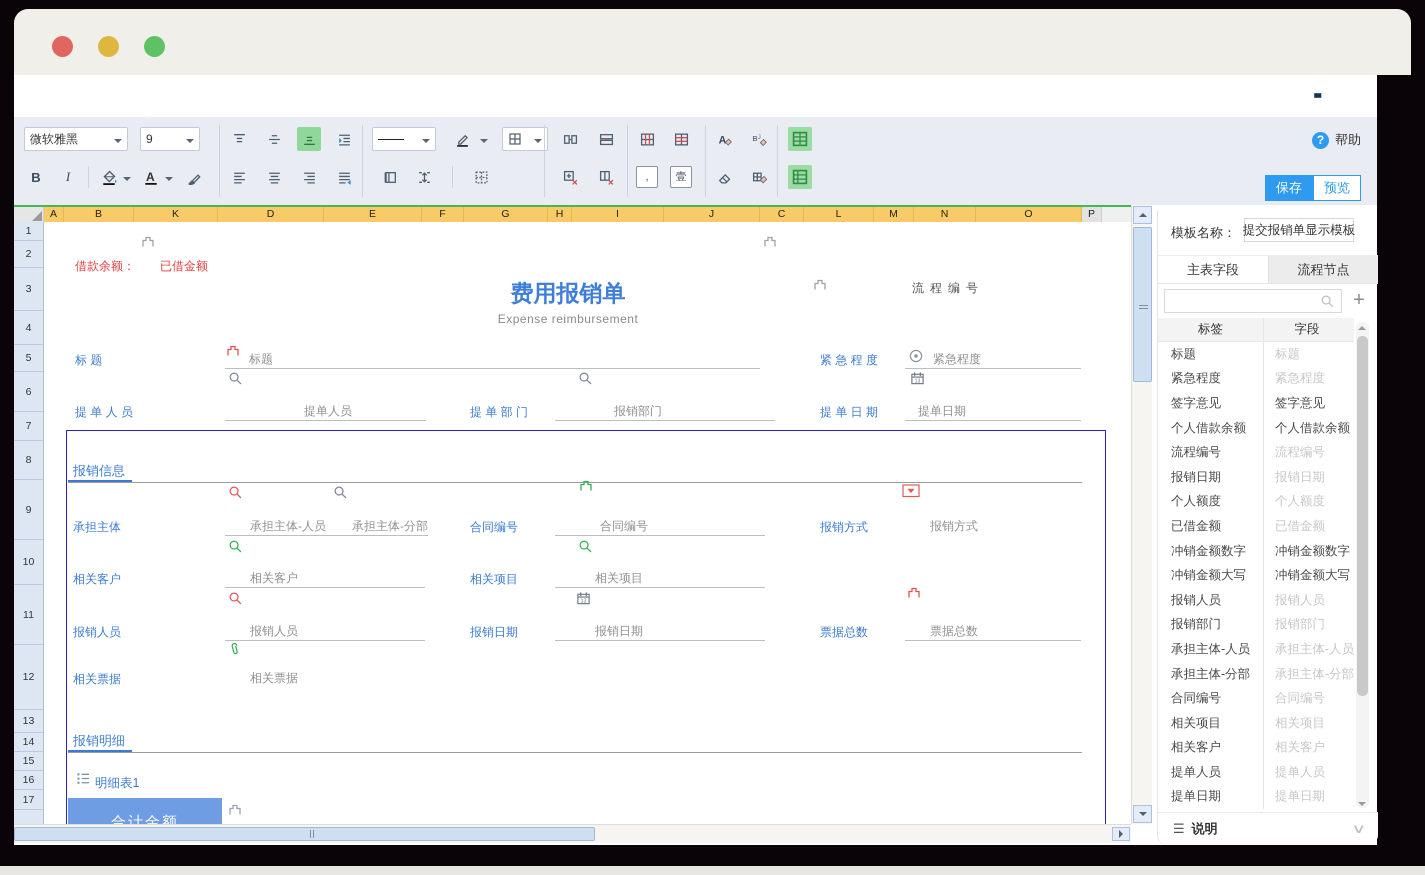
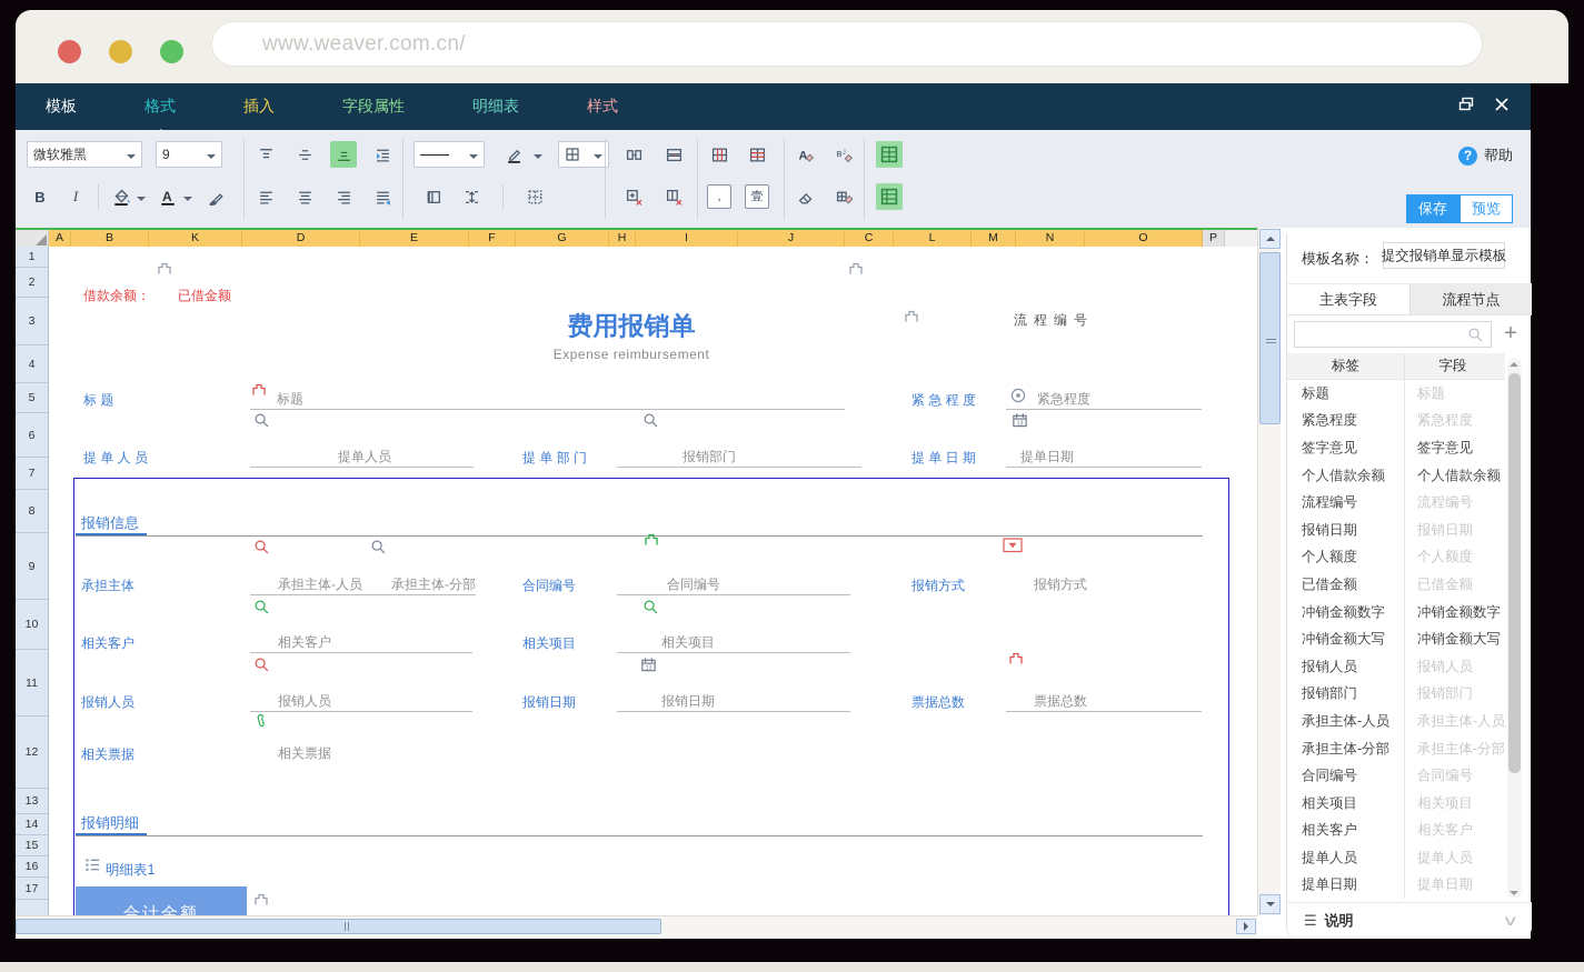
+ www.weaver.com.cn/
+ 模板
+ 格式
+ 插入
+ 字段属性
+ 明细表
+ 样式
  微软雅黑
  9
  B
  I
  A
  ,
  壹
  A
  B
  ?
  帮助
  保存
  预览
  A
  B
  K
  D
  E
  F
  G
  H
  I
  J
  C
  L
  M
  N
  O
  P
  1
  2
  3
  4
  5
  6
  7
  8
  9
  10
  11
  12
  13
  14
  15
  16
  17
  借款余额：
  已借金额
  费用报销单
  Expense reimbursement
  流程编号
  标 题
  标题
  紧 急 程 度
  紧急程度
  提 单 人 员
  提单人员
  提 单 部 门
  报销部门
  提 单 日 期
  提单日期
  报销信息
  承担主体
  承担主体-人员
  承担主体-分部
  合同编号
  合同编号
  报销方式
  报销方式
  相关客户
  相关客户
  相关项目
  相关项目
  报销人员
  报销人员
  报销日期
  报销日期
  票据总数
  票据总数
  相关票据
  相关票据
  报销明细
  明细表1
  合计金额
  模板名称：
  提交报销单显示模板
  主表字段
  流程节点
  +
  标签
  字段
  标题
  标题
  紧急程度
  紧急程度
  签字意见
  签字意见
  个人借款余额
  个人借款余额
  流程编号
  流程编号
  报销日期
  报销日期
  个人额度
  个人额度
  已借金额
  已借金额
  冲销金额数字
  冲销金额数字
  冲销金额大写
  冲销金额大写
  报销人员
  报销人员
  报销部门
  报销部门
  承担主体-人员
  承担主体-人员
  承担主体-分部
  承担主体-分部
  合同编号
  合同编号
  相关项目
  相关项目
  相关客户
  相关客户
  提单人员
  提单人员
  提单日期
  提单日期
  ☰
  说明
  ∨
